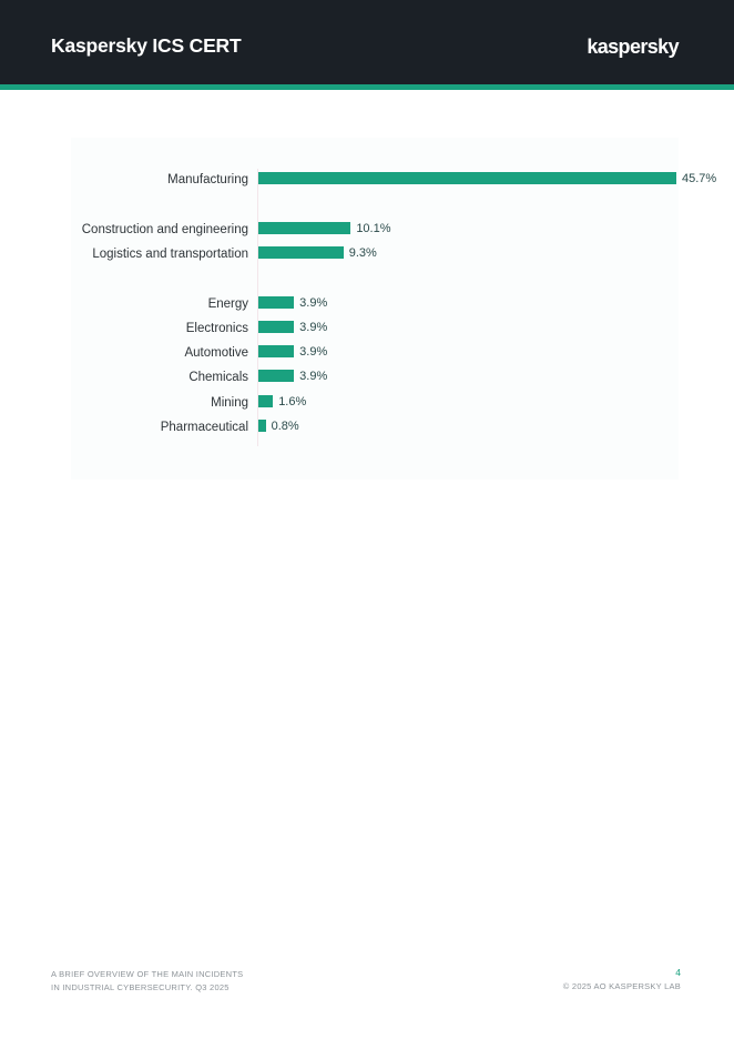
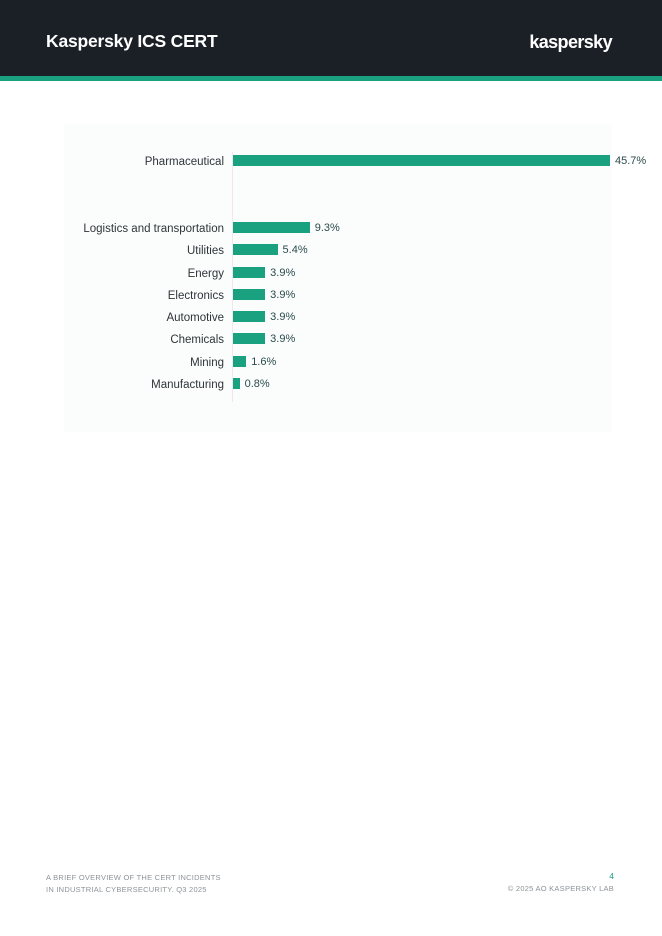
  Kaspersky ICS CERT
  kaspersky
- Manufacturing
+ Pharmaceutical
  45.7%
- Construction and engineering
- 10.1%
  Logistics and transportation
  9.3%
+ Utilities
+ 5.4%
  Energy
  3.9%
  Electronics
  3.9%
  Automotive
  3.9%
  Chemicals
  3.9%
  Mining
  1.6%
- Pharmaceutical
+ Manufacturing
  0.8%
- A BRIEF OVERVIEW OF THE MAIN INCIDENTS
+ A BRIEF OVERVIEW OF THE CERT INCIDENTS
  IN INDUSTRIAL CYBERSECURITY. Q3 2025
  4
  © 2025 AO KASPERSKY LAB
